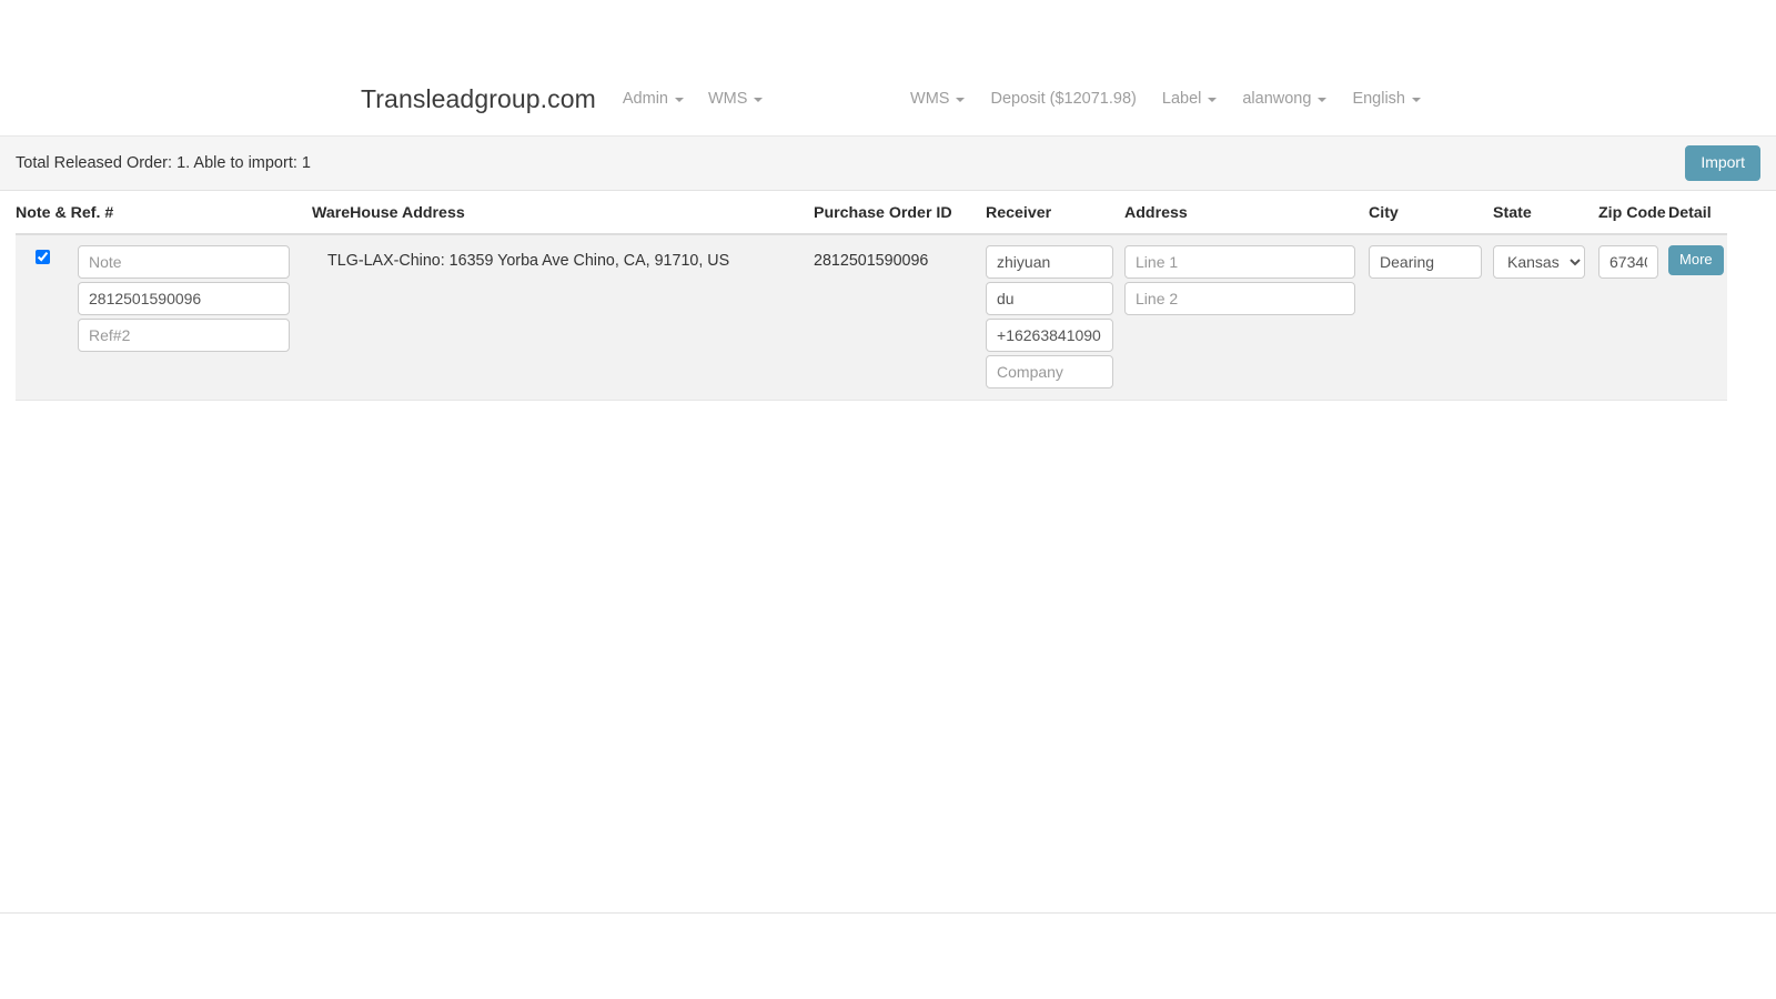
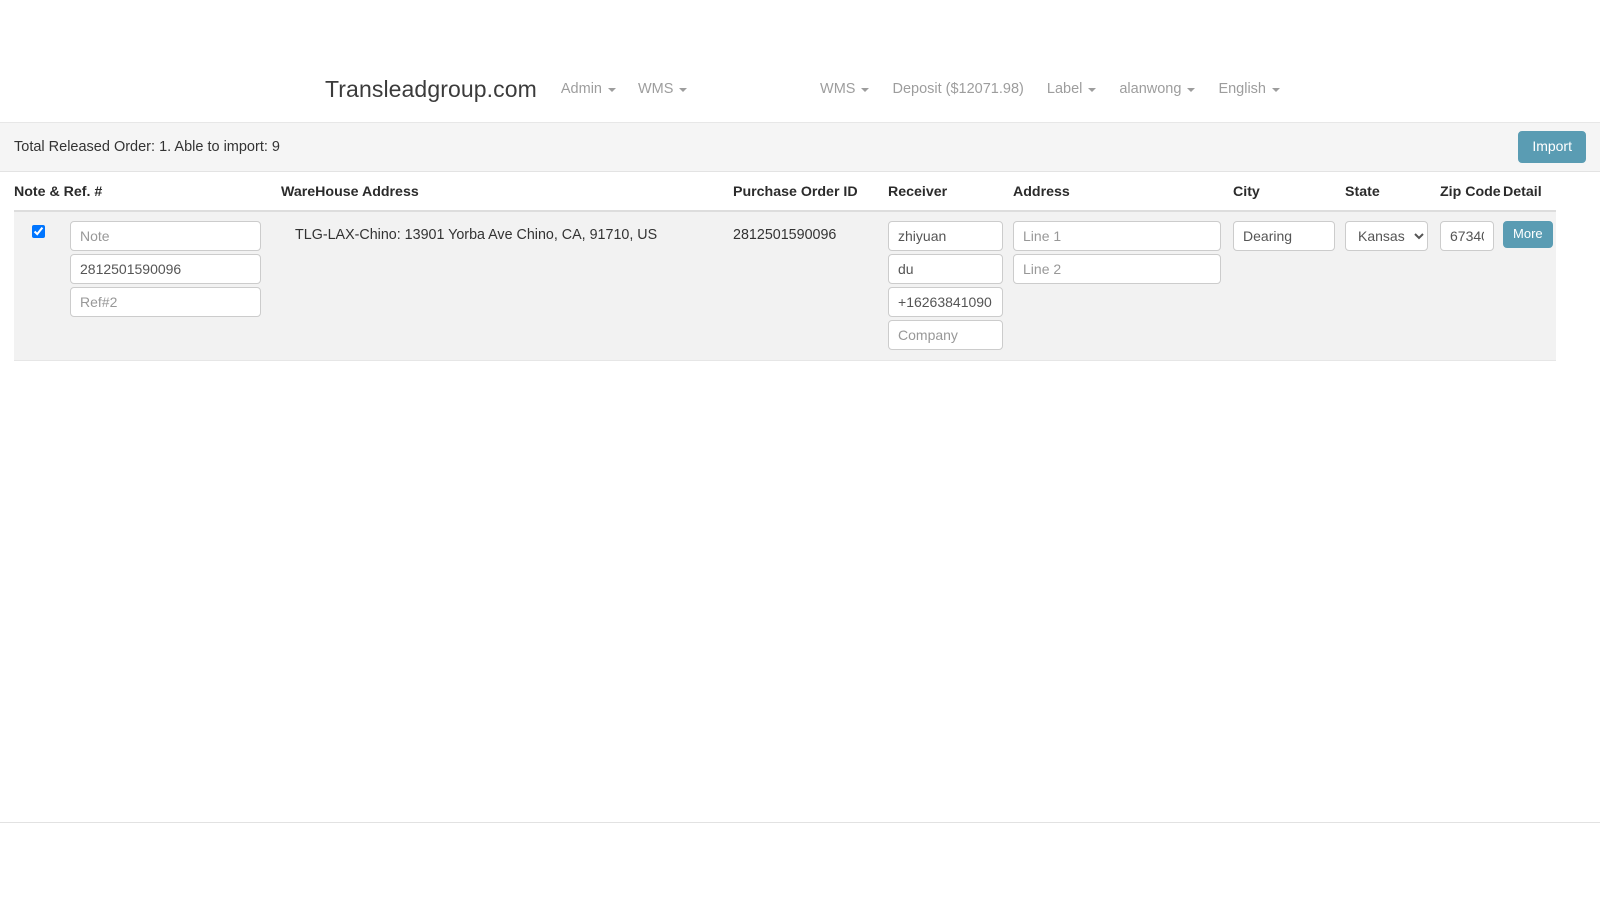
  Transleadgroup.com
  Admin
  WMS
  WMS
  Deposit ($12071.98)
  Label
  alanwong
  English
- Total Released Order: 1. Able to import: 1
+ Total Released Order: 1. Able to import: 9
  Import
  Note & Ref. #	WareHouse Address	Purchase Order ID	Receiver	Address	City	State	Zip Code	Detail
- 	Note 2812501590096 Ref#2	TLG-LAX-Chino: 16359 Yorba Ave Chino, CA, 91710, US	2812501590096	zhiyuan du +16263841090 Company	Line 1 Line 2	Dearing	Kansas	6734	More
+ 	Note 2812501590096 Ref#2	TLG-LAX-Chino: 13901 Yorba Ave Chino, CA, 91710, US	2812501590096	zhiyuan du +16263841090 Company	Line 1 Line 2	Dearing	Kansas	6734	More
